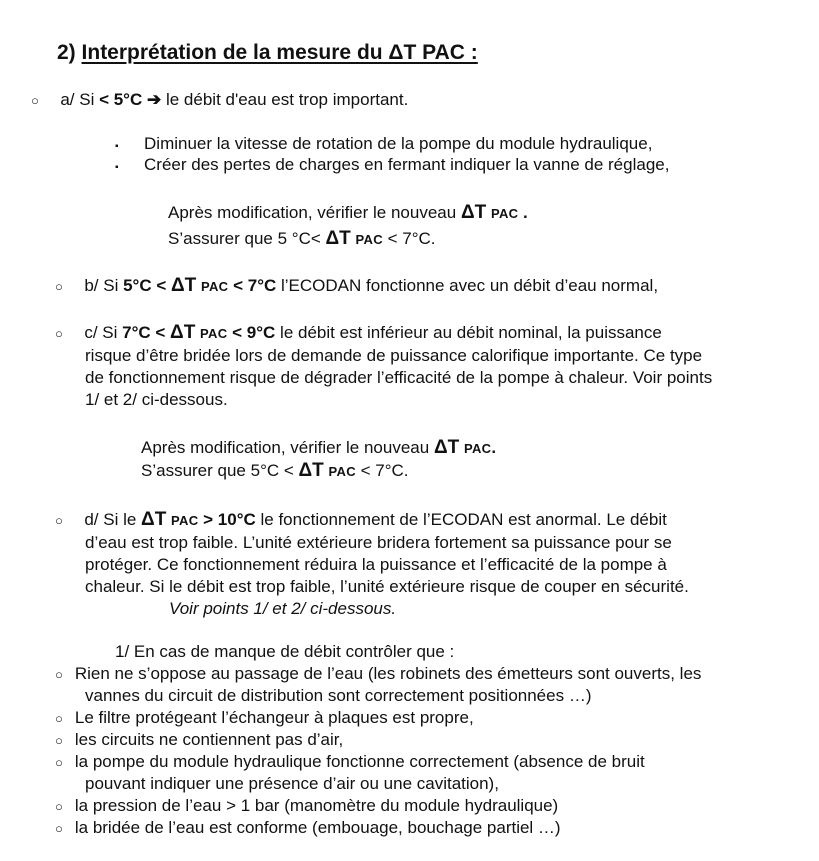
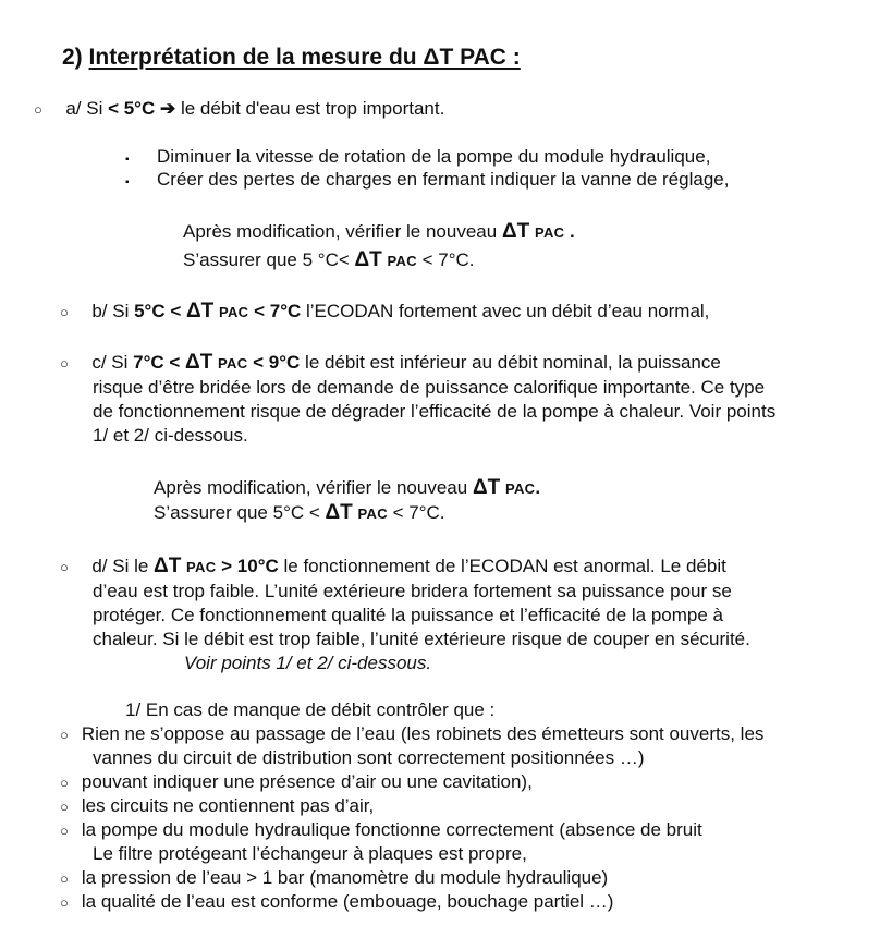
  2) Interprétation de la mesure du ΔT PAC :
  ○ a/ Si < 5°C ➔ le débit d'eau est trop important.
  ▪ Diminuer la vitesse de rotation de la pompe du module hydraulique,
  ▪ Créer des pertes de charges en fermant indiquer la vanne de réglage,
  Après modification, vérifier le nouveau ΔT PAC .
  S’assurer que 5 °C< ΔT PAC < 7°C.
- ○ b/ Si 5°C < ΔT PAC < 7°C l’ECODAN fonctionne avec un débit d’eau normal,
+ ○ b/ Si 5°C < ΔT PAC < 7°C l’ECODAN fortement avec un débit d’eau normal,
  ○ c/ Si 7°C < ΔT PAC < 9°C le débit est inférieur au débit nominal, la puissance
  risque d’être bridée lors de demande de puissance calorifique importante. Ce type
  de fonctionnement risque de dégrader l’efficacité de la pompe à chaleur. Voir points
  1/ et 2/ ci-dessous.
  Après modification, vérifier le nouveau ΔT PAC.
  S’assurer que 5°C < ΔT PAC < 7°C.
  ○ d/ Si le ΔT PAC > 10°C le fonctionnement de l’ECODAN est anormal. Le débit
  d’eau est trop faible. L’unité extérieure bridera fortement sa puissance pour se
- protéger. Ce fonctionnement réduira la puissance et l’efficacité de la pompe à
+ protéger. Ce fonctionnement qualité la puissance et l’efficacité de la pompe à
  chaleur. Si le débit est trop faible, l’unité extérieure risque de couper en sécurité.
  Voir points 1/ et 2/ ci-dessous.
  1/ En cas de manque de débit contrôler que :
  ○ Rien ne s’oppose au passage de l’eau (les robinets des émetteurs sont ouverts, les
  vannes du circuit de distribution sont correctement positionnées …)
- ○ Le filtre protégeant l’échangeur à plaques est propre,
+ ○ pouvant indiquer une présence d’air ou une cavitation),
  ○ les circuits ne contiennent pas d’air,
  ○ la pompe du module hydraulique fonctionne correctement (absence de bruit
- pouvant indiquer une présence d’air ou une cavitation),
+ Le filtre protégeant l’échangeur à plaques est propre,
  ○ la pression de l’eau > 1 bar (manomètre du module hydraulique)
- ○ la bridée de l’eau est conforme (embouage, bouchage partiel …)
+ ○ la qualité de l’eau est conforme (embouage, bouchage partiel …)
